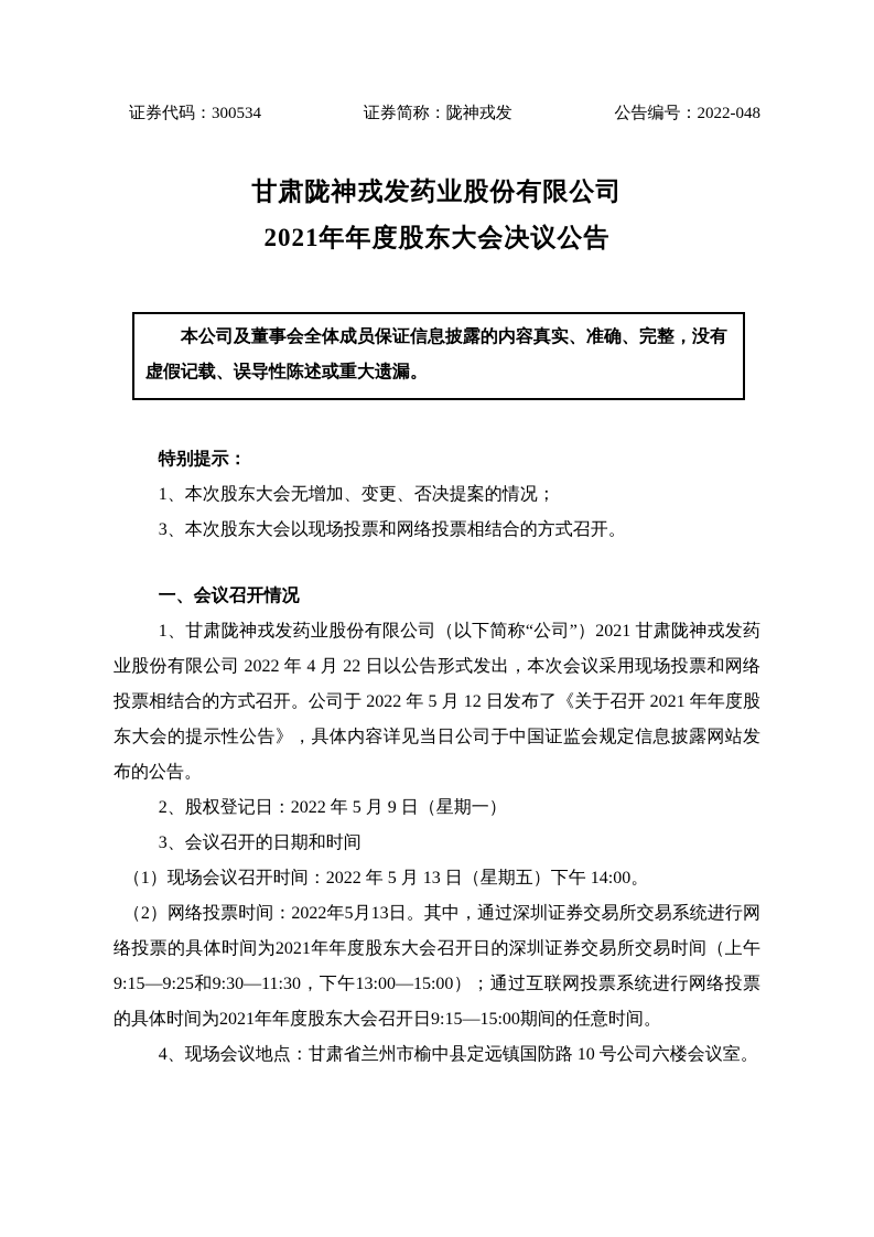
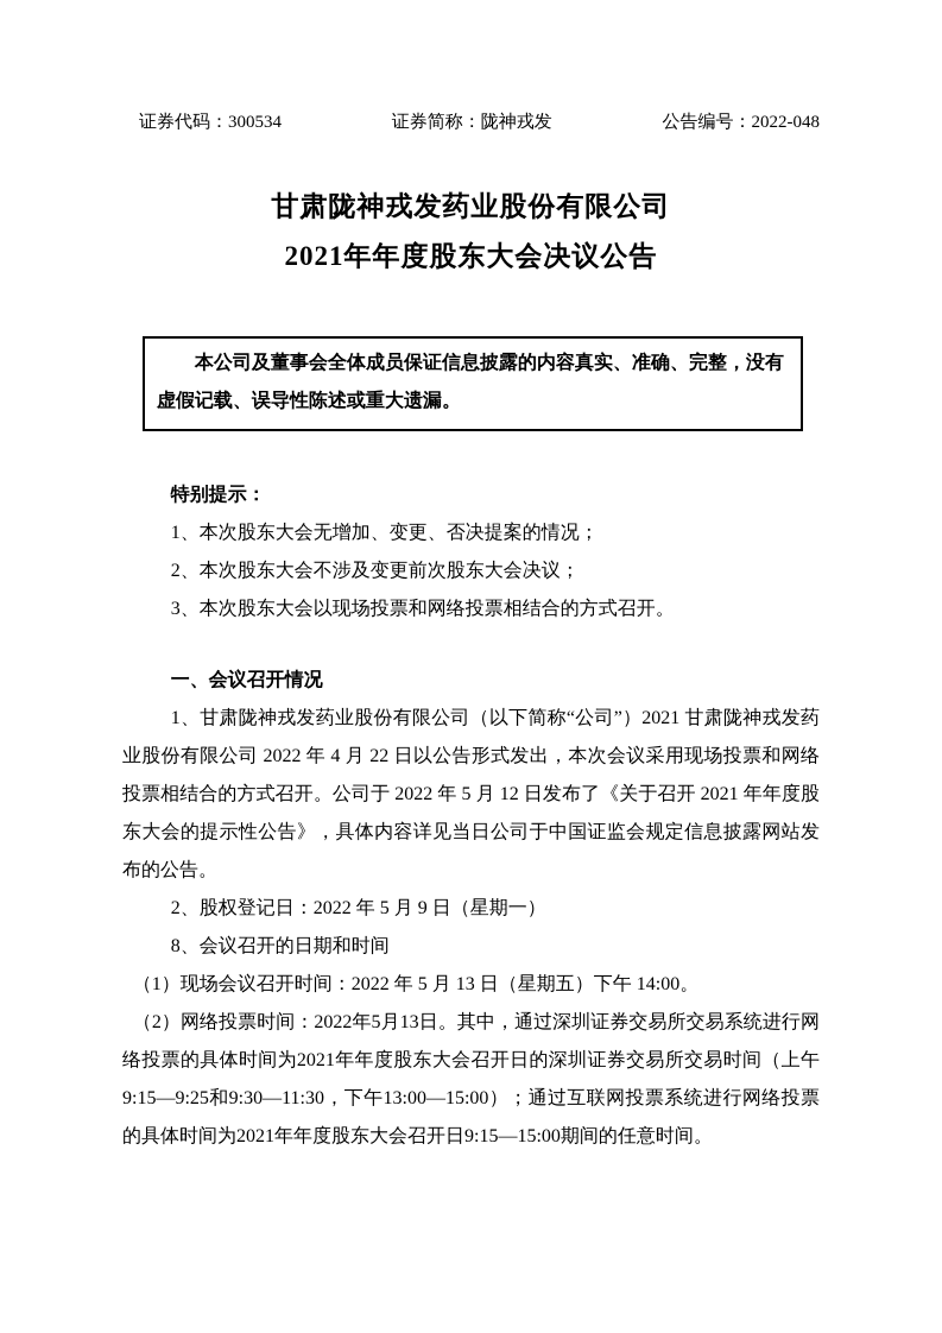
  证券代码：300534
  证券简称：陇神戎发
  公告编号：2022-048
  甘肃陇神戎发药业股份有限公司
  2021年年度股东大会决议公告
  本公司及董事会全体成员保证信息披露的内容真实、准确、完整，没有虚假记载、误导性陈述或重大遗漏。
  特别提示：
  1、本次股东大会无增加、变更、否决提案的情况；
+ 2、本次股东大会不涉及变更前次股东大会决议；
  3、本次股东大会以现场投票和网络投票相结合的方式召开。
  一、会议召开情况
  1、甘肃陇神戎发药业股份有限公司（以下简称“公司”）2021 甘肃陇神戎发药业股份有限公司 2022 年 4 月 22 日以公告形式发出，本次会议采用现场投票和网络投票相结合的方式召开。公司于 2022 年 5 月 12 日发布了《关于召开 2021 年年度股东大会的提示性公告》，具体内容详见当日公司于中国证监会规定信息披露网站发布的公告。
  2、股权登记日：2022 年 5 月 9 日（星期一）
- 3、会议召开的日期和时间
+ 8、会议召开的日期和时间
  （1）现场会议召开时间：2022 年 5 月 13 日（星期五）下午 14:00。
  （2）网络投票时间：2022年5月13日。其中，通过深圳证券交易所交易系统进行网络投票的具体时间为2021年年度股东大会召开日的深圳证券交易所交易时间（上午9:15—9:25和9:30—11:30，下午13:00—15:00）；通过互联网投票系统进行网络投票的具体时间为2021年年度股东大会召开日9:15—15:00期间的任意时间。
- 4、现场会议地点：甘肃省兰州市榆中县定远镇国防路 10 号公司六楼会议室。
